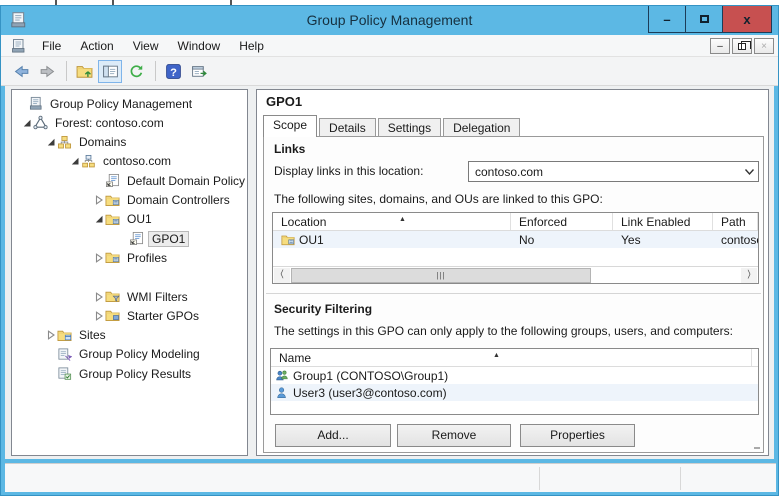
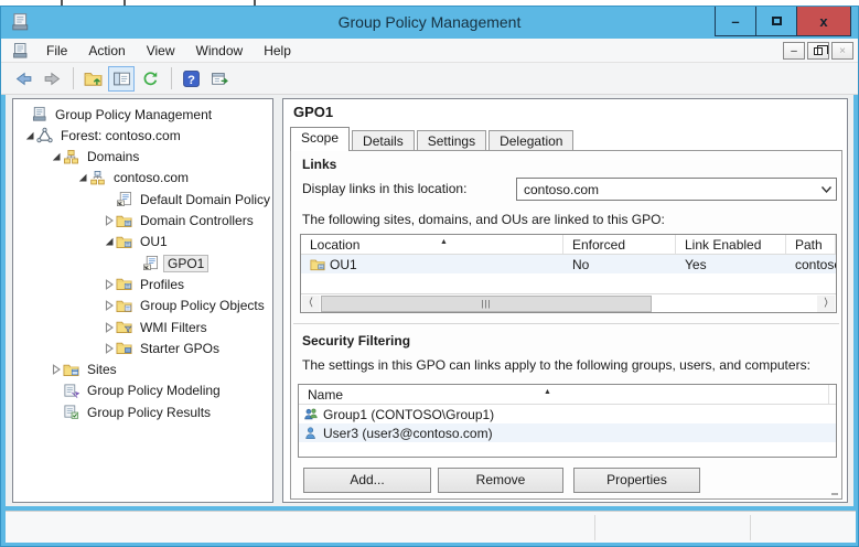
  Group Policy Management
  –
  x
  File Action View Window Help
  –
  ×
  ?
  Group Policy Management
  Forest: contoso.com
  Domains
  contoso.com
  Default Domain Policy
  Domain Controllers
  OU1
  GPO1
  Profiles
+ Group Policy Objects
  WMI Filters
  Starter GPOs
  Sites
  Group Policy Modeling
  Group Policy Results
  GPO1
  Scope
  Details
  Settings
  Delegation
  Links
  Display links in this location:
  contoso.com
  The following sites, domains, and OUs are linked to this GPO:
  Location
  Enforced
  Link Enabled
  Path
  OU1
  No
  Yes
  〈
  |||
  〉
  Security Filtering
- The settings in this GPO can only apply to the following groups, users, and computers:
+ The settings in this GPO can links apply to the following groups, users, and computers:
  Name
  Group1 (CONTOSO\Group1)
  User3 (user3@contoso.com)
  Add...
  Remove
  Properties
